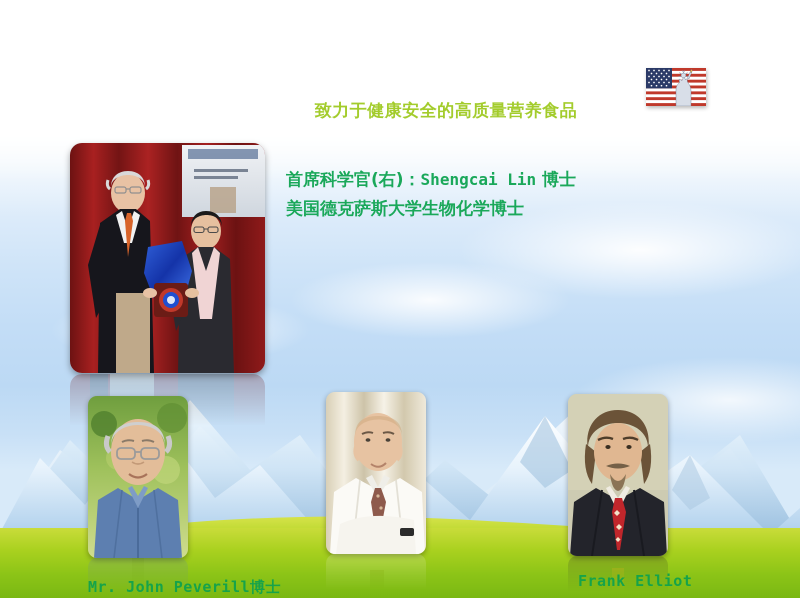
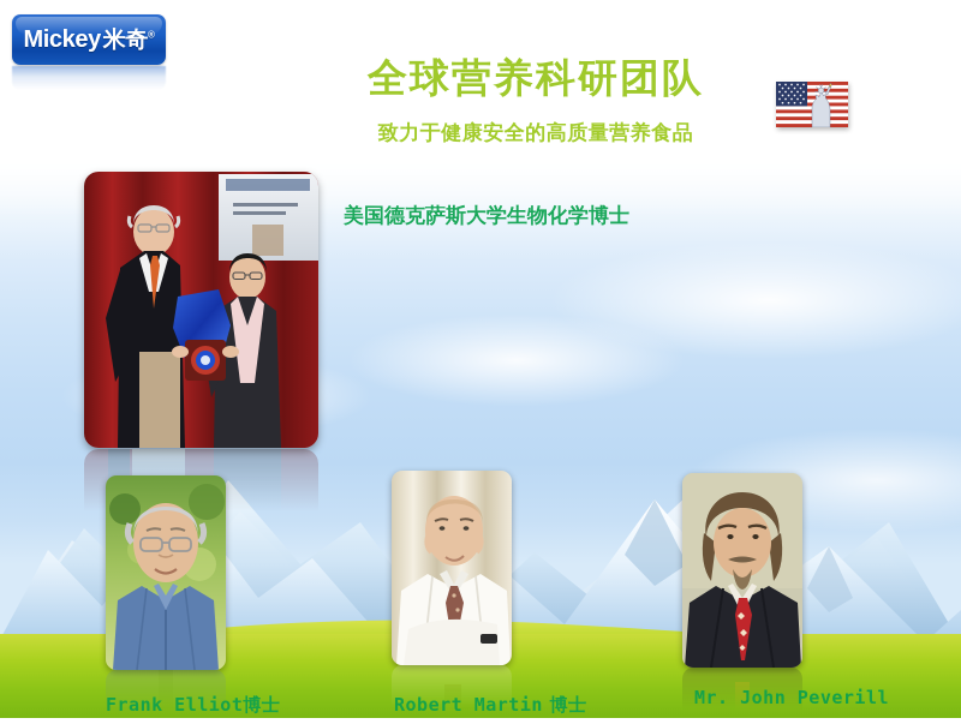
+ Mickey米奇®
+ 全球营养科研团队
  致力于健康安全的高质量营养食品
- 首席科学官(右)：Shengcai Lin 博士
  美国德克萨斯大学生物化学博士
- Mr. John Peverill博士
+ Frank Elliot博士
+ Robert Martin 博士
- Frank Elliot
+ Mr. John Peverill
